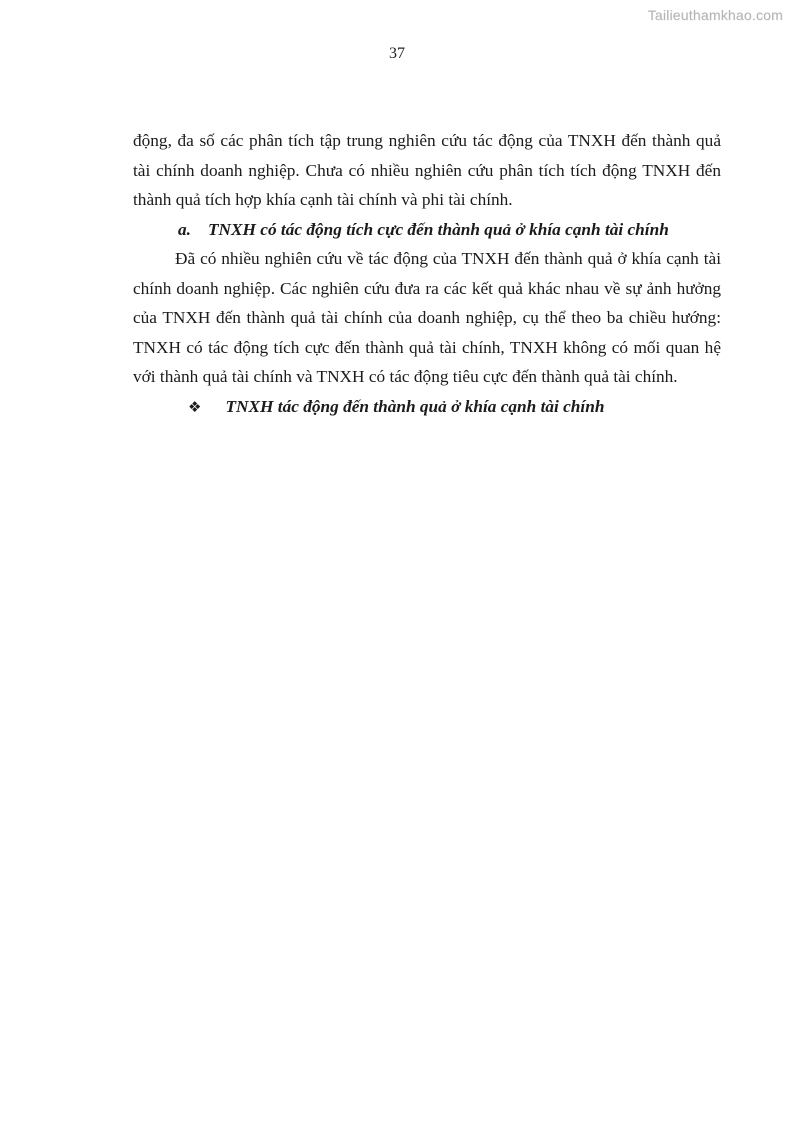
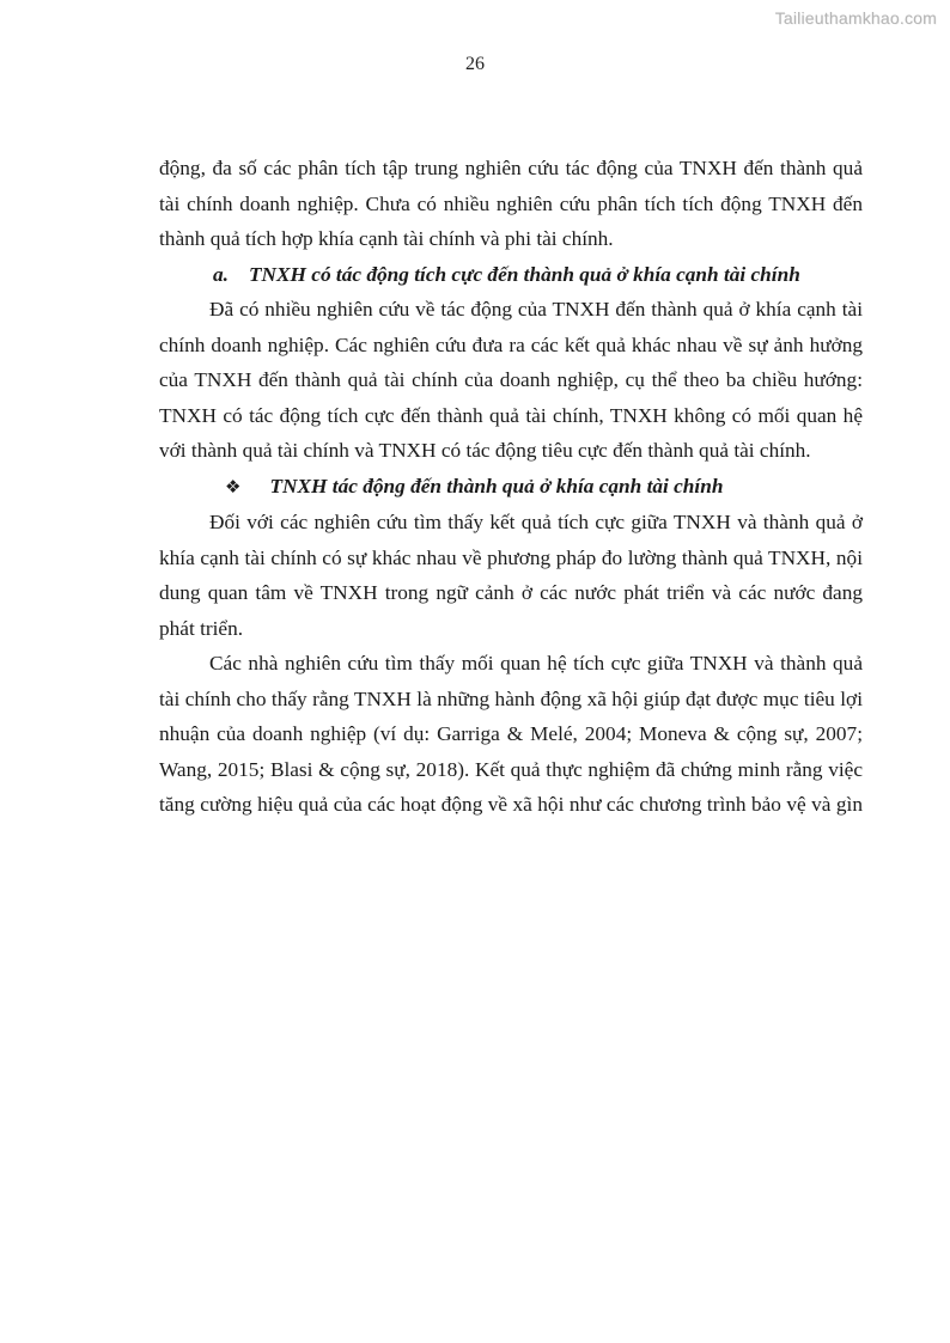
  Tailieuthamkhao.com
- 37
+ 26
  động, đa số các phân tích tập trung nghiên cứu tác động của TNXH đến thành quả tài chính doanh nghiệp. Chưa có nhiều nghiên cứu phân tích tích động TNXH đến thành quả tích hợp khía cạnh tài chính và phi tài chính.
  a. TNXH có tác động tích cực đến thành quả ở khía cạnh tài chính
  Đã có nhiều nghiên cứu về tác động của TNXH đến thành quả ở khía cạnh tài chính doanh nghiệp. Các nghiên cứu đưa ra các kết quả khác nhau về sự ảnh hưởng của TNXH đến thành quả tài chính của doanh nghiệp, cụ thể theo ba chiều hướng: TNXH có tác động tích cực đến thành quả tài chính, TNXH không có mối quan hệ với thành quả tài chính và TNXH có tác động tiêu cực đến thành quả tài chính.
  ❖ TNXH tác động đến thành quả ở khía cạnh tài chính
+ Đối với các nghiên cứu tìm thấy kết quả tích cực giữa TNXH và thành quả ở khía cạnh tài chính có sự khác nhau về phương pháp đo lường thành quả TNXH, nội dung quan tâm về TNXH trong ngữ cảnh ở các nước phát triển và các nước đang phát triển.
+ Các nhà nghiên cứu tìm thấy mối quan hệ tích cực giữa TNXH và thành quả tài chính cho thấy rằng TNXH là những hành động xã hội giúp đạt được mục tiêu lợi nhuận của doanh nghiệp (ví dụ: Garriga & Melé, 2004; Moneva & cộng sự, 2007; Wang, 2015; Blasi & cộng sự, 2018). Kết quả thực nghiệm đã chứng minh rằng việc tăng cường hiệu quả của các hoạt động về xã hội như các chương trình bảo vệ và gìn
